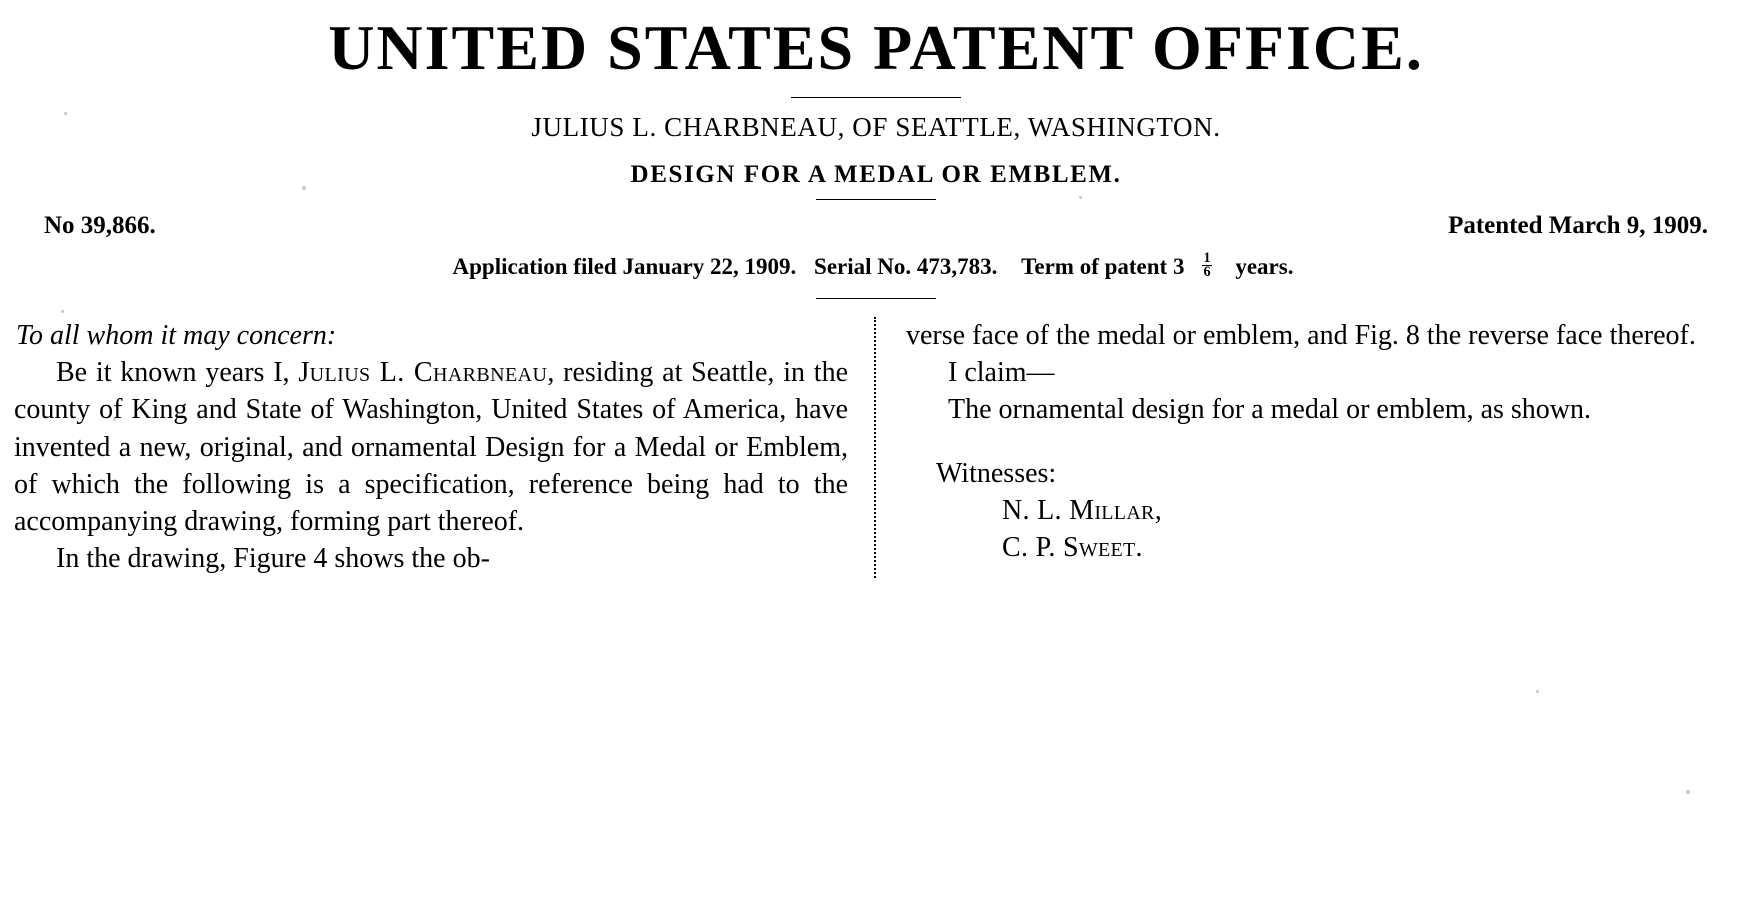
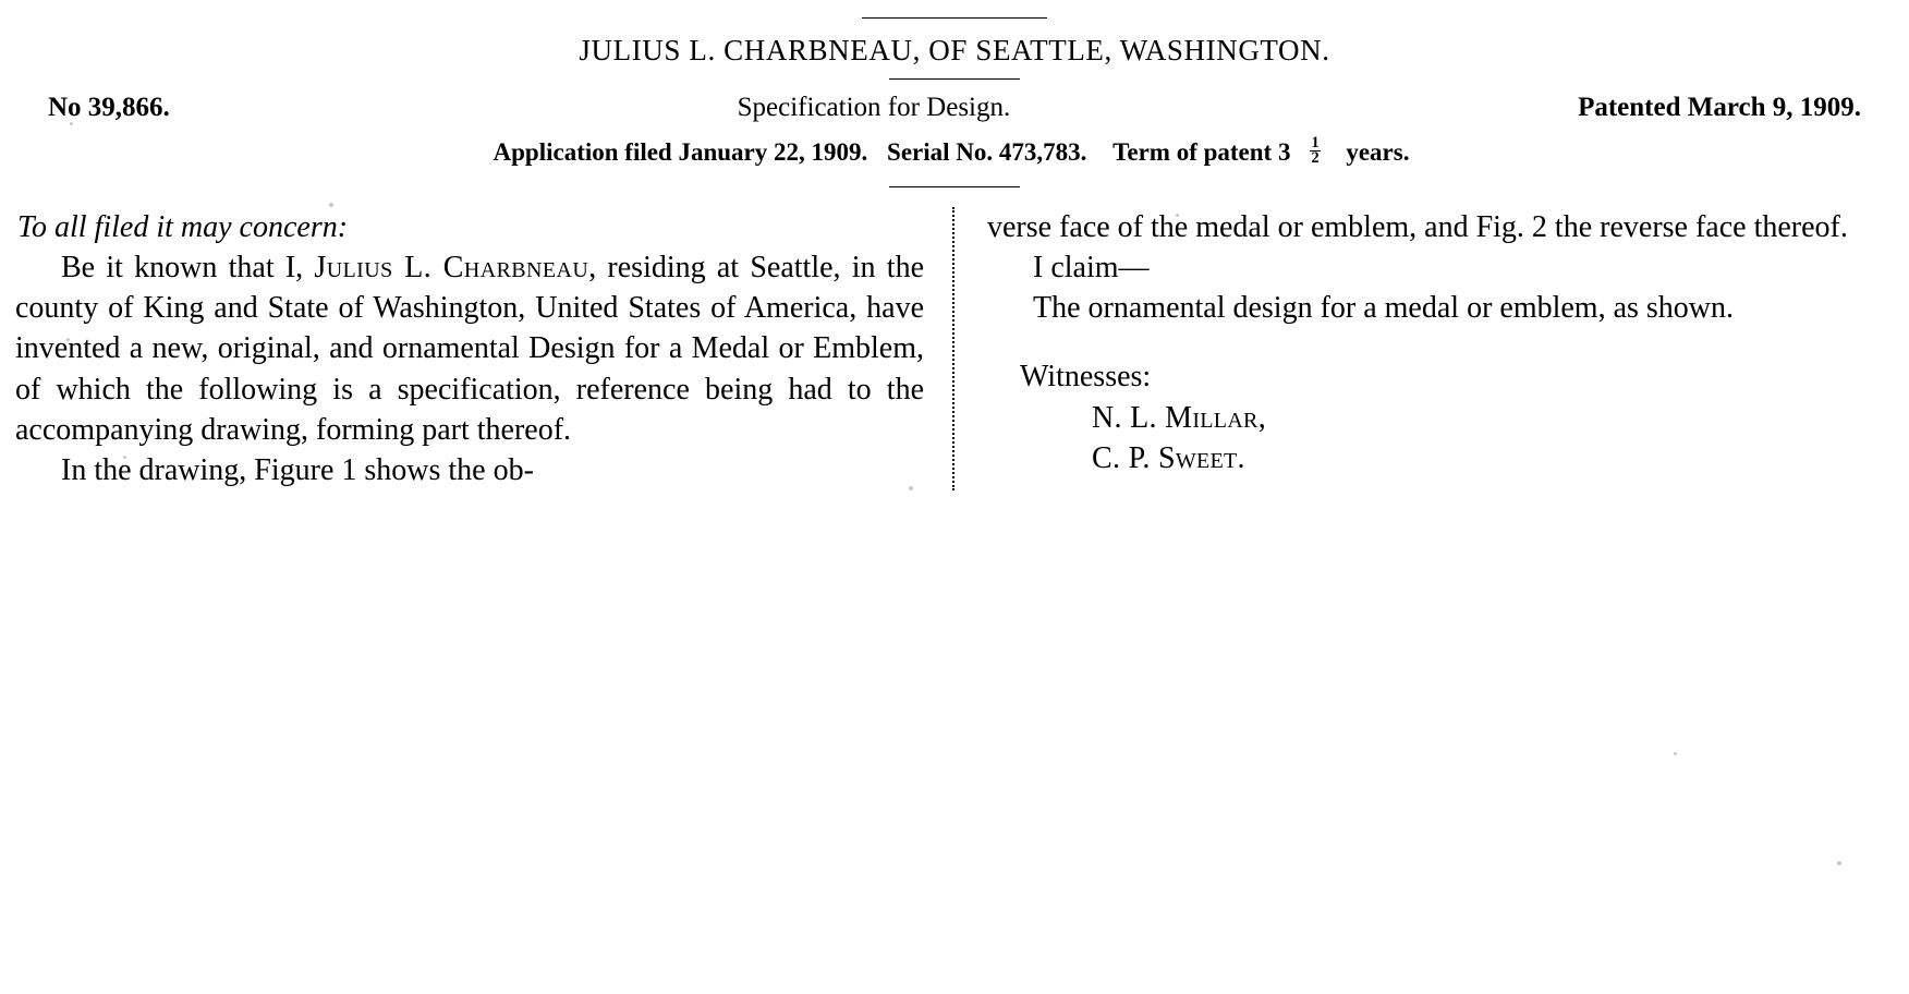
- UNITED STATES PATENT OFFICE.
  JULIUS L. CHARBNEAU, OF SEATTLE, WASHINGTON.
- DESIGN FOR A MEDAL OR EMBLEM.
  No 39,866.
+ Specification for Design.
  Patented March 9, 1909.
  Application filed January 22, 1909. Serial No. 473,783. Term of patent 3
  1
- 6
+ 2
  years.
- To all whom it may concern:
+ To all filed it may concern:
- Be it known years I, Julius L. Charbneau, residing at Seattle, in the county of King and State of Washington, United States of America, have invented a new, original, and ornamental Design for a Medal or Emblem, of which the following is a specification, reference being had to the accompanying drawing, forming part thereof.
+ Be it known that I, Julius L. Charbneau, residing at Seattle, in the county of King and State of Washington, United States of America, have invented a new, original, and ornamental Design for a Medal or Emblem, of which the following is a specification, reference being had to the accompanying drawing, forming part thereof.
- In the drawing, Figure 4 shows the ob-
+ In the drawing, Figure 1 shows the ob-
- verse face of the medal or emblem, and Fig. 8 the reverse face thereof.
+ verse face of the medal or emblem, and Fig. 2 the reverse face thereof.
  I claim—
  The ornamental design for a medal or emblem, as shown.
  Witnesses:
  N. L. Millar,
  C. P. Sweet.
